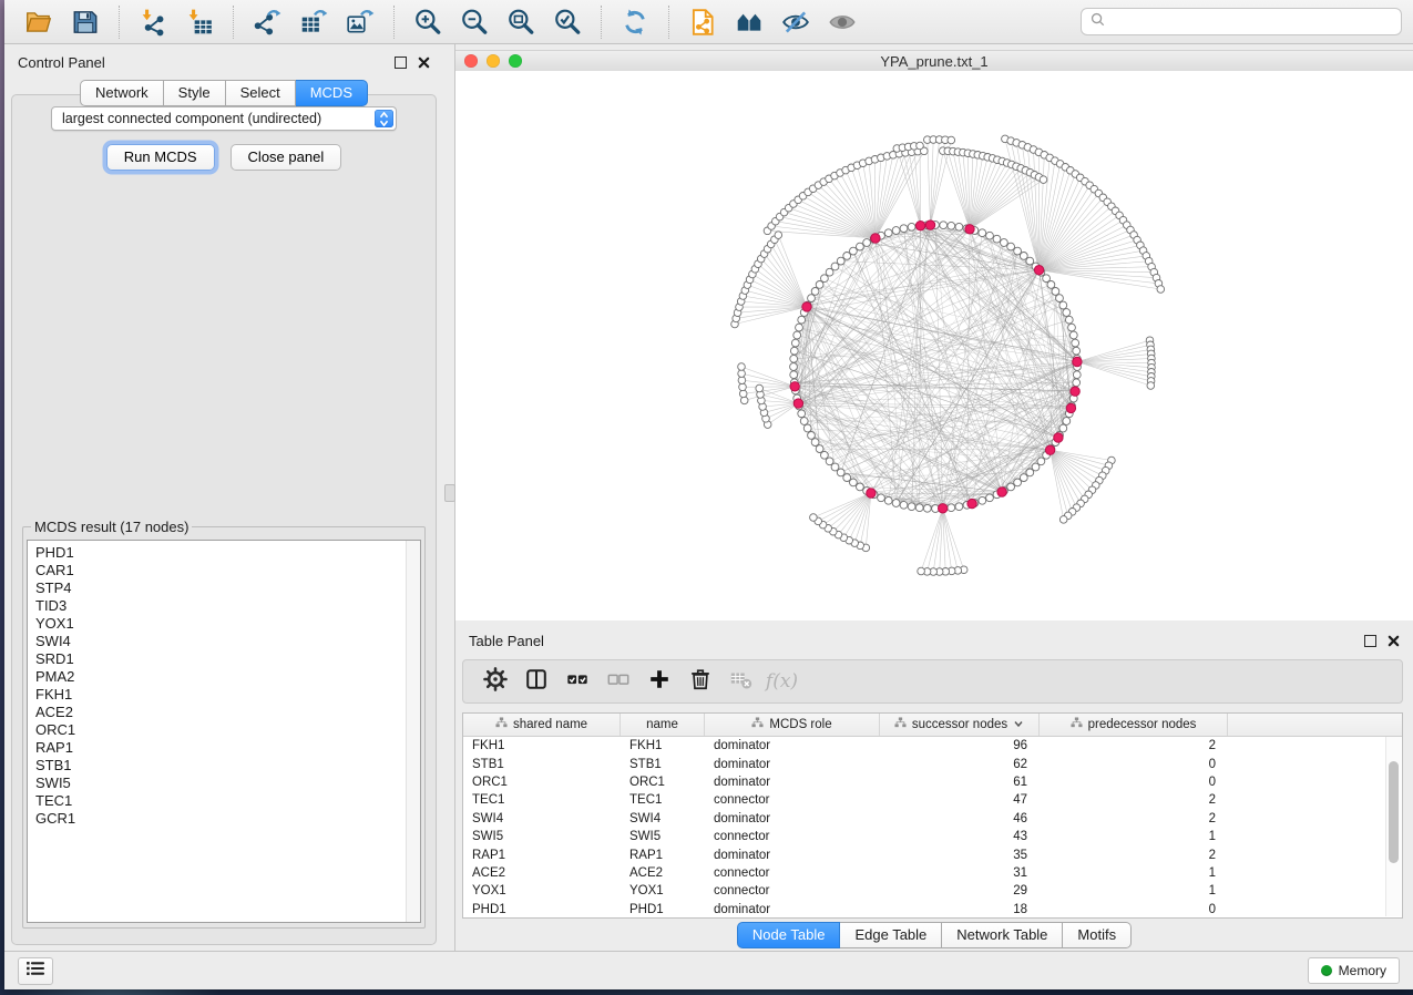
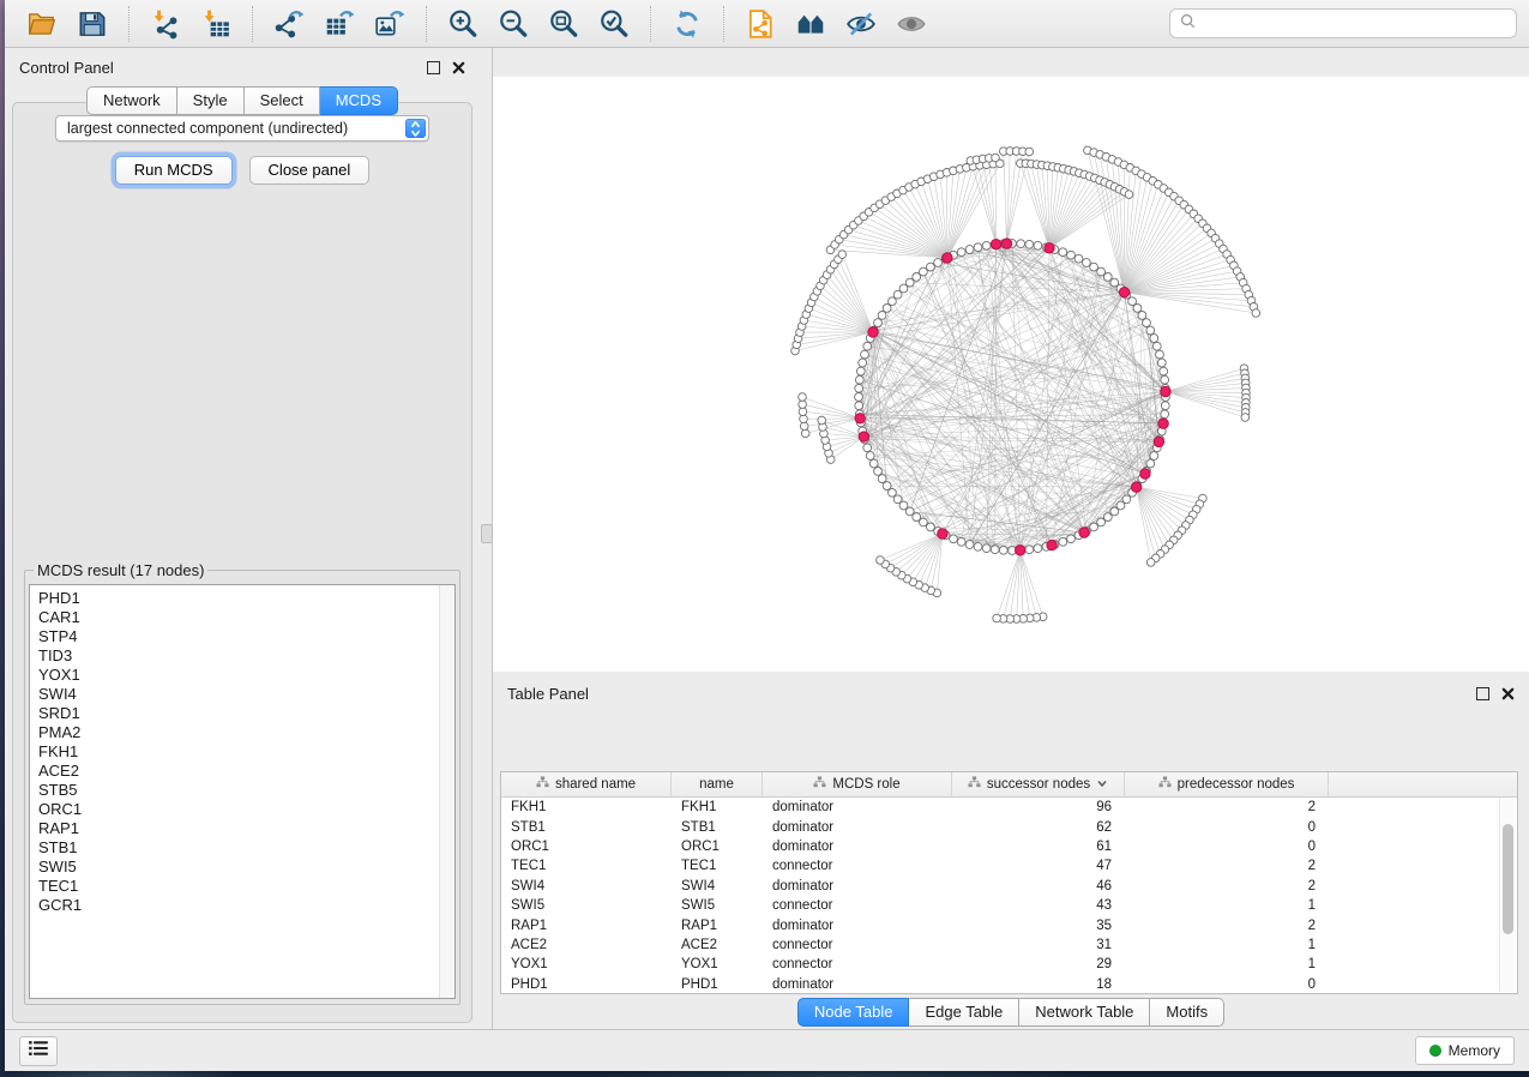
  Control Panel
  Network
  Style
  Select
  MCDS
  largest connected component (undirected)
  Run MCDS
  Close panel
  MCDS result (17 nodes)
  PHD1
  CAR1
  STP4
  TID3
  YOX1
  SWI4
  SRD1
  PMA2
  FKH1
  ACE2
+ STB5
  ORC1
  RAP1
  STB1
  SWI5
  TEC1
  GCR1
- YPA_prune.txt_1
  Table Panel
- f(x)
  shared name
  name
  MCDS role
  successor nodes
  predecessor nodes
  FKH1
  FKH1
  dominator
  96
  2
  STB1
  STB1
  dominator
  62
  0
  ORC1
  ORC1
  dominator
  61
  0
  TEC1
  TEC1
  connector
  47
  2
  SWI4
  SWI4
  dominator
  46
  2
  SWI5
  SWI5
  connector
  43
  1
  RAP1
  RAP1
  dominator
  35
  2
  ACE2
  ACE2
  connector
  31
  1
  YOX1
  YOX1
  connector
  29
  1
  PHD1
  PHD1
  dominator
  18
  0
  Node Table
  Edge Table
  Network Table
  Motifs
  Memory
